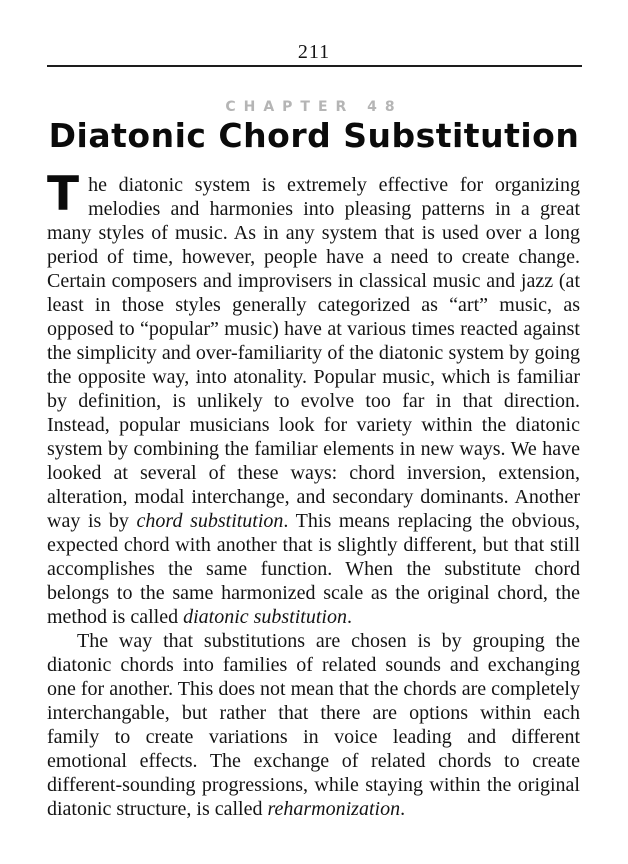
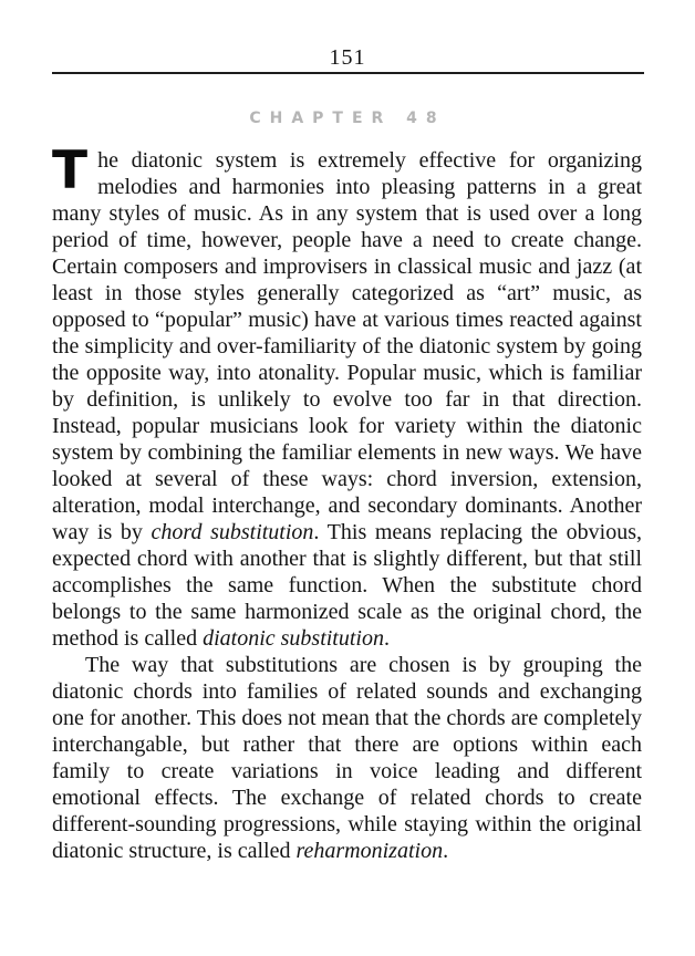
- 211
+ 151
  CHAPTER 48
- Diatonic Chord Substitution
  T
  he diatonic system is extremely effective for organizing melodies and harmonies into pleasing patterns in a great many styles of music. As in any system that is used over a long period of time, however, people have a need to create change. Certain composers and improvisers in classical music and jazz (at least in those styles generally categorized as “art” music, as opposed to “popular” music) have at various times reacted against the simplicity and over-familiarity of the diatonic system by going the opposite way, into atonality. Popular music, which is familiar by definition, is unlikely to evolve too far in that direction. Instead, popular musicians look for variety within the diatonic system by combining the familiar elements in new ways. We have looked at several of these ways: chord inversion, extension, alteration, modal interchange, and secondary dominants. Another way is by chord substitution. This means replacing the obvious, expected chord with another that is slightly different, but that still accomplishes the same function. When the substitute chord belongs to the same harmonized scale as the original chord, the method is called diatonic substitution.
  The way that substitutions are chosen is by grouping the diatonic chords into families of related sounds and exchanging one for another. This does not mean that the chords are completely interchangable, but rather that there are options within each family to create variations in voice leading and different emotional effects. The exchange of related chords to create different-sounding progressions, while staying within the original diatonic structure, is called reharmonization.
